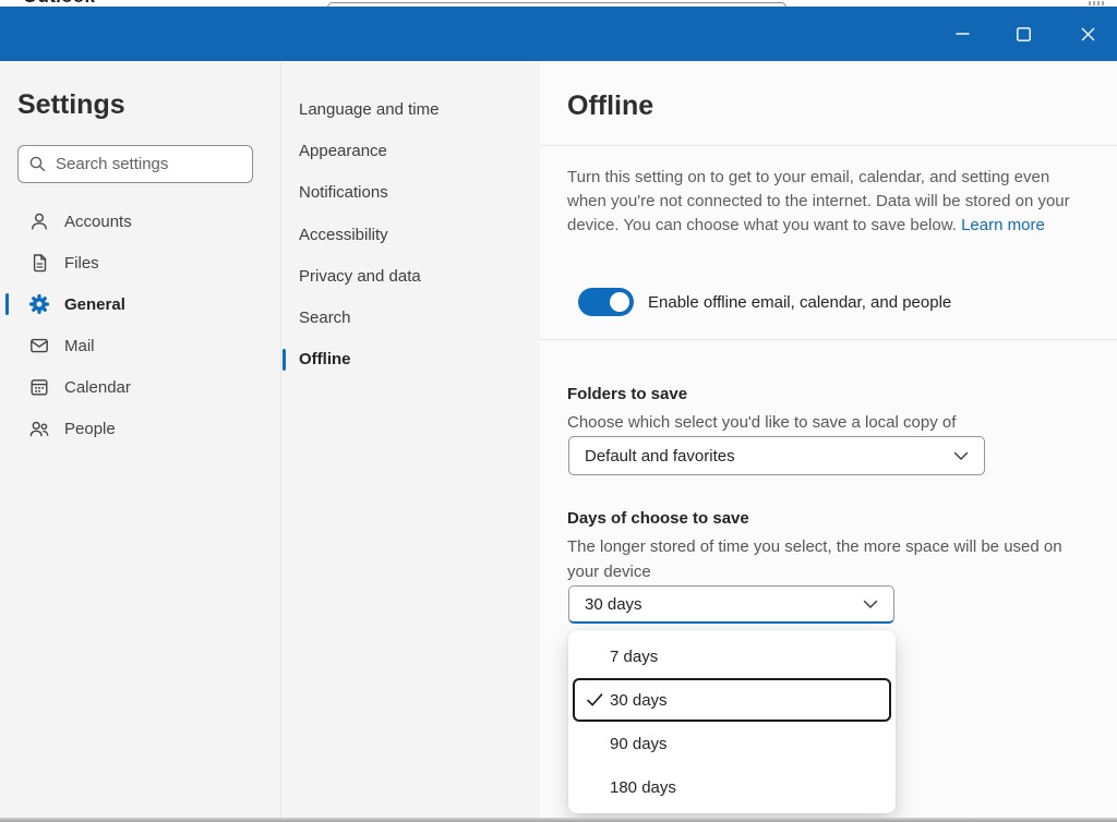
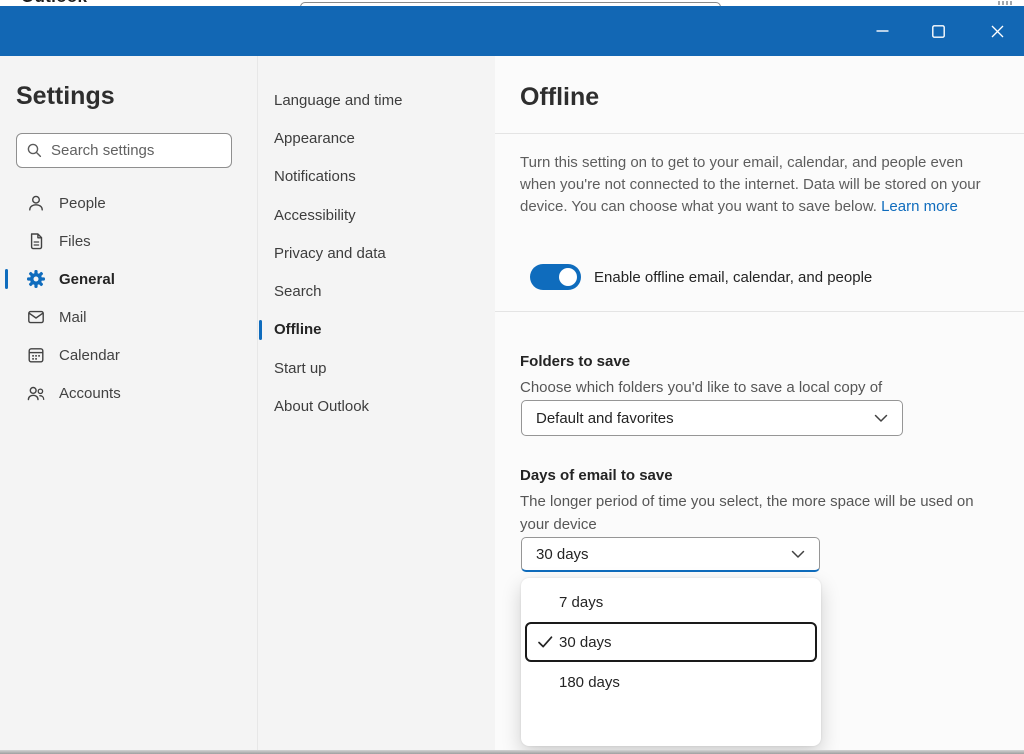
  Settings
  Search settings
- Accounts
+ People
  Files
  General
  Mail
  Calendar
- People
+ Accounts
  Language and time
  Appearance
  Notifications
  Accessibility
  Privacy and data
  Search
  Offline
+ Start up
+ About Outlook
  Offline
- Turn this setting on to get to your email, calendar, and setting even when you're not connected to the internet. Data will be stored on your device. You can choose what you want to save below. Learn more
+ Turn this setting on to get to your email, calendar, and people even when you're not connected to the internet. Data will be stored on your device. You can choose what you want to save below. Learn more
  Enable offline email, calendar, and people
  Folders to save
- Choose which select you'd like to save a local copy of
+ Choose which folders you'd like to save a local copy of
  Default and favorites
- Days of choose to save
+ Days of email to save
- The longer stored of time you select, the more space will be used on your device
+ The longer period of time you select, the more space will be used on your device
  30 days
  7 days
  30 days
- 90 days
  180 days
